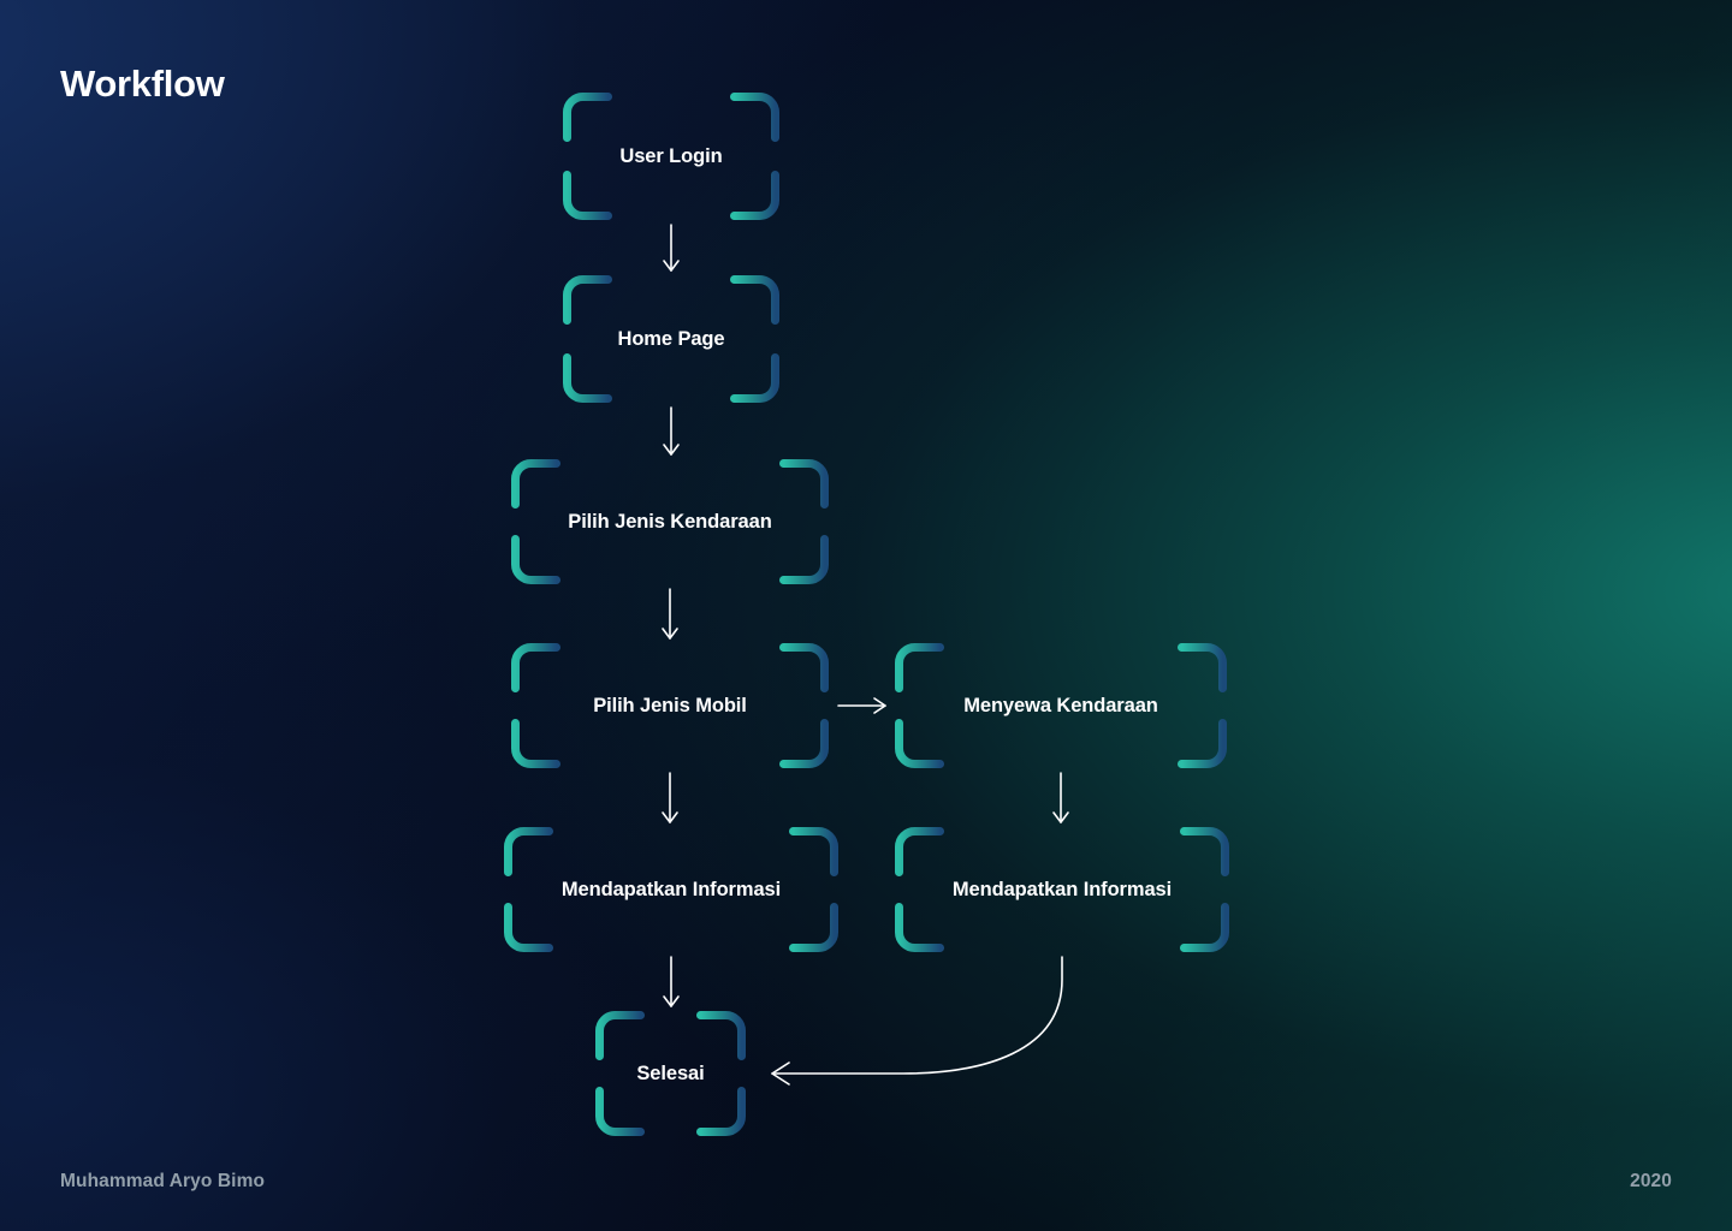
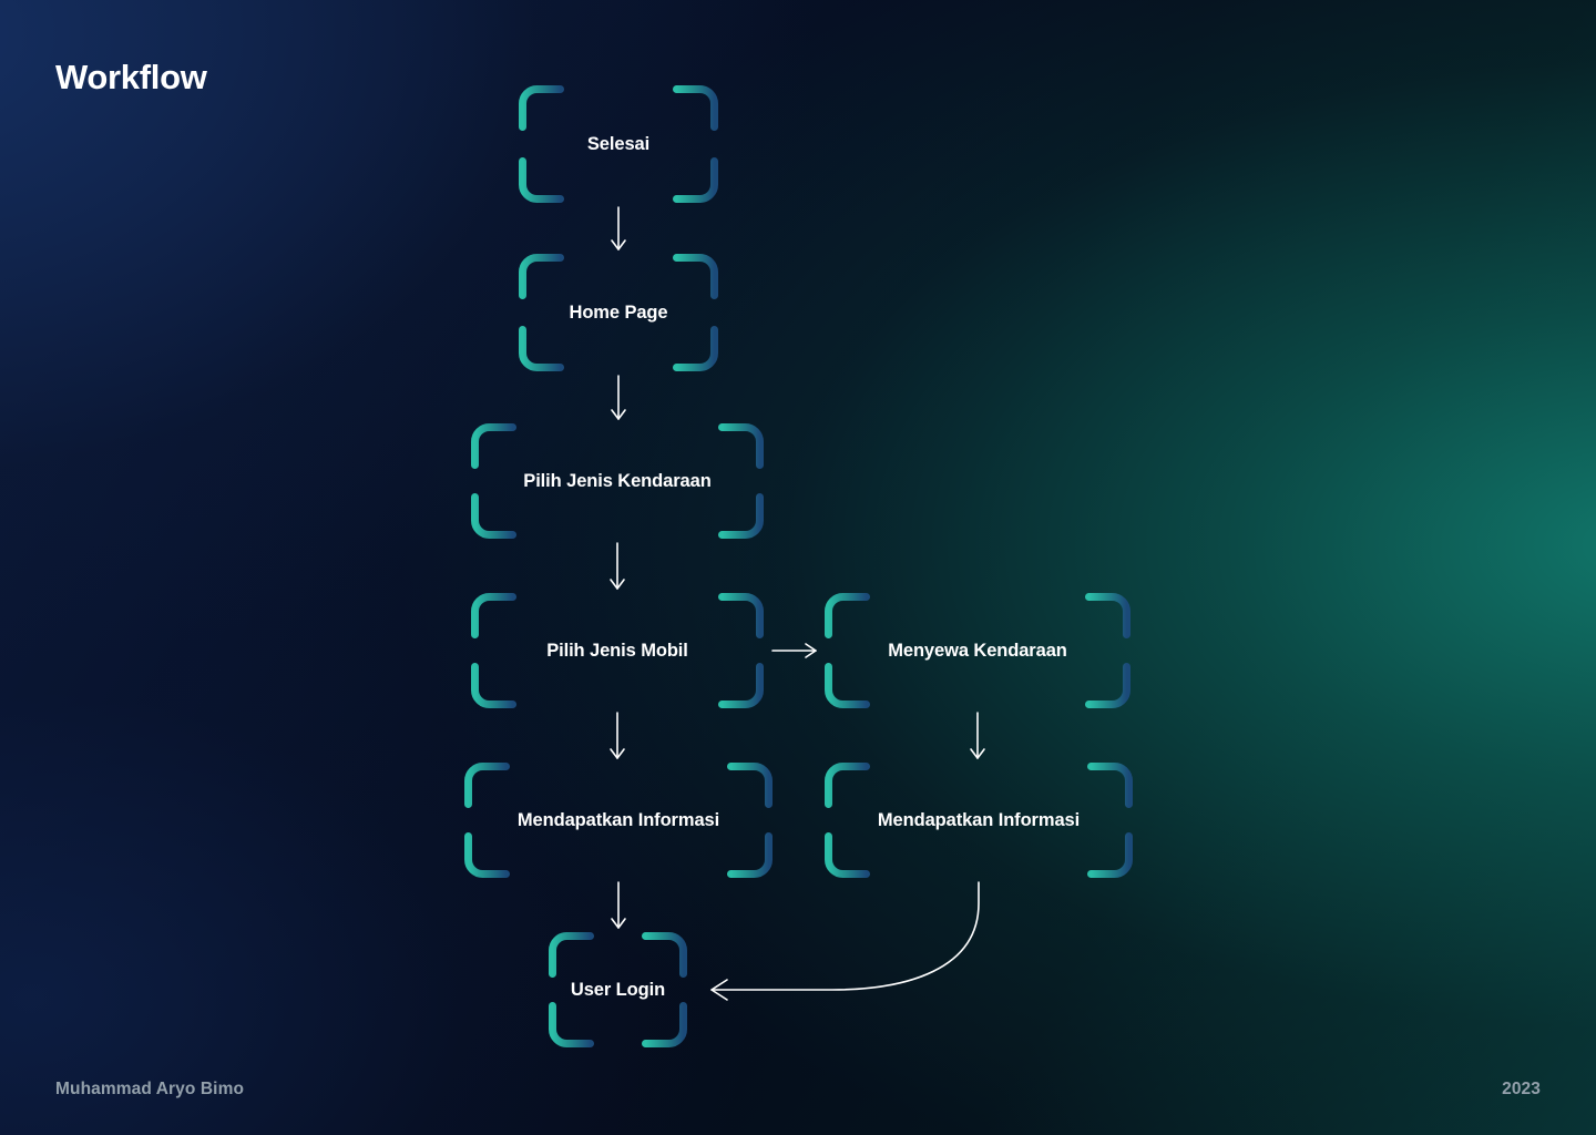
  Workflow
- User Login
+ Selesai
  Home Page
  Pilih Jenis Kendaraan
  Pilih Jenis Mobil
  Menyewa Kendaraan
  Mendapatkan Informasi
  Mendapatkan Informasi
- Selesai
+ User Login
  Muhammad Aryo Bimo
- 2020
+ 2023
